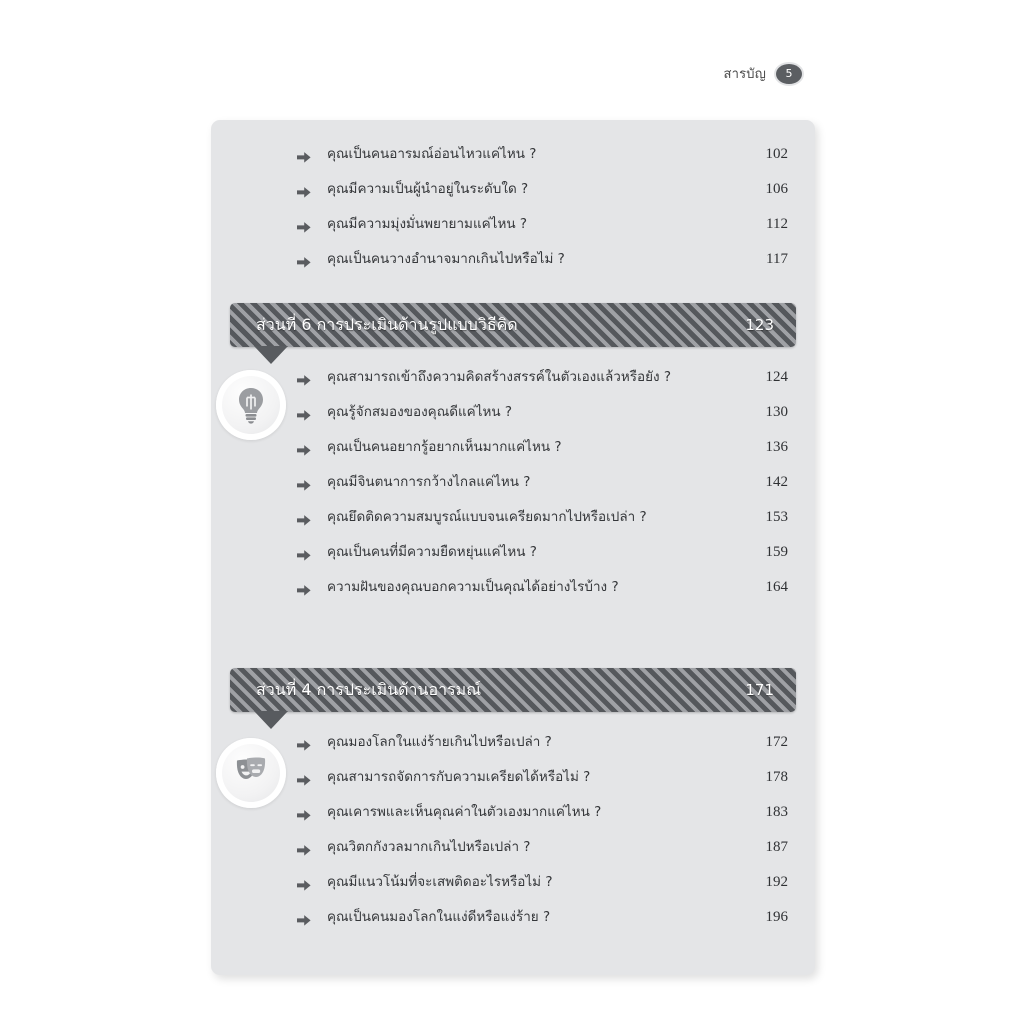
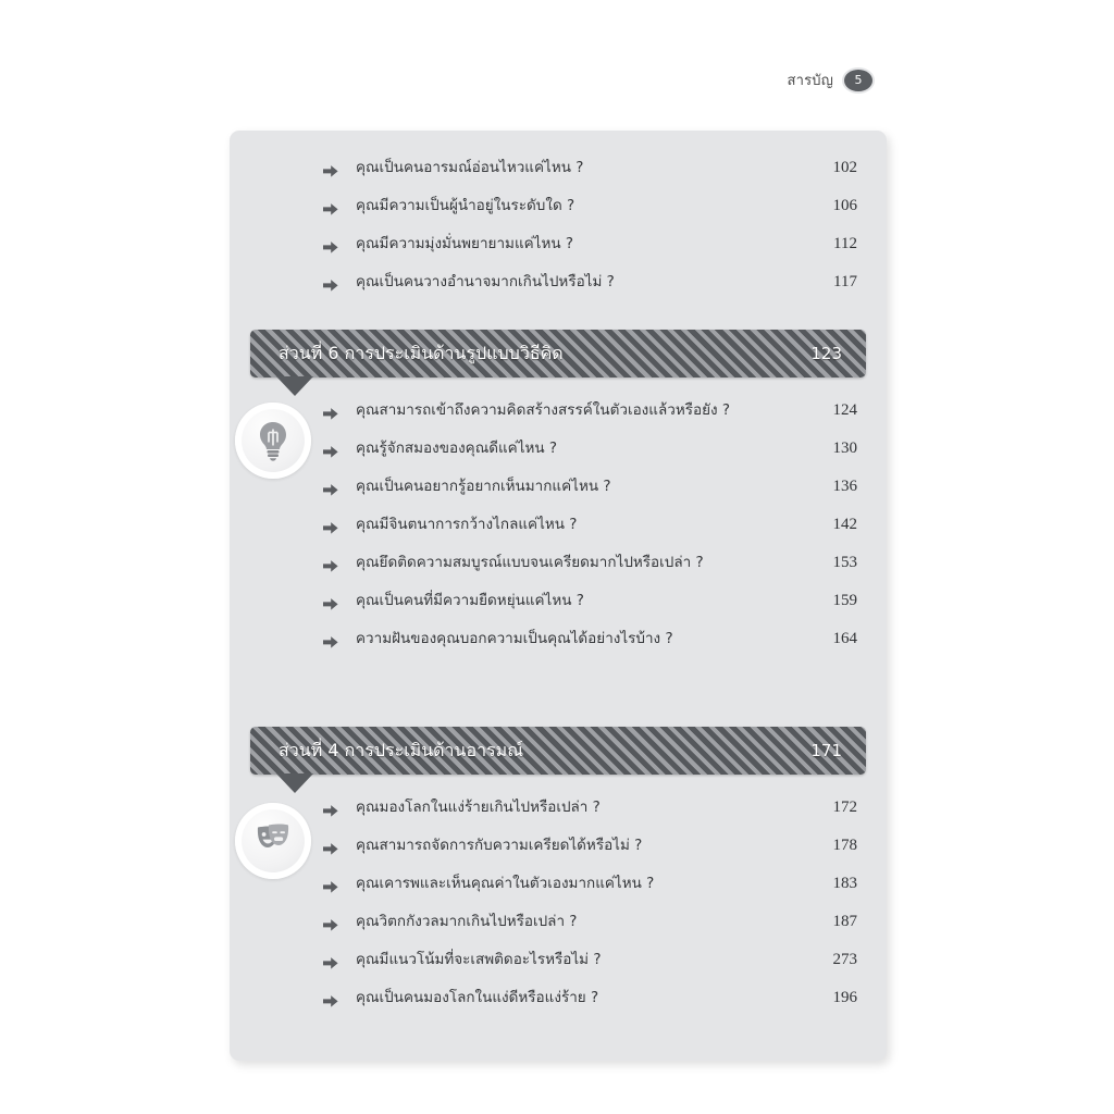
  สารบัญ
  5
  คุณเป็นคนอารมณ์อ่อนไหวแค่ไหน ?
  102
  คุณมีความเป็นผู้นำอยู่ในระดับใด ?
  106
  คุณมีความมุ่งมั่นพยายามแค่ไหน ?
  112
  คุณเป็นคนวางอำนาจมากเกินไปหรือไม่ ?
  117
  ส่วนที่ 6 การประเมินด้านรูปแบบวิธีคิด
  123
  คุณสามารถเข้าถึงความคิดสร้างสรรค์ในตัวเองแล้วหรือยัง ?
  124
  คุณรู้จักสมองของคุณดีแค่ไหน ?
  130
  คุณเป็นคนอยากรู้อยากเห็นมากแค่ไหน ?
  136
  คุณมีจินตนาการกว้างไกลแค่ไหน ?
  142
  คุณยึดติดความสมบูรณ์แบบจนเครียดมากไปหรือเปล่า ?
  153
  คุณเป็นคนที่มีความยืดหยุ่นแค่ไหน ?
  159
  ความฝันของคุณบอกความเป็นคุณได้อย่างไรบ้าง ?
  164
  ส่วนที่ 4 การประเมินด้านอารมณ์
  171
  คุณมองโลกในแง่ร้ายเกินไปหรือเปล่า ?
  172
  คุณสามารถจัดการกับความเครียดได้หรือไม่ ?
  178
  คุณเคารพและเห็นคุณค่าในตัวเองมากแค่ไหน ?
  183
  คุณวิตกกังวลมากเกินไปหรือเปล่า ?
  187
  คุณมีแนวโน้มที่จะเสพติดอะไรหรือไม่ ?
- 192
+ 273
  คุณเป็นคนมองโลกในแง่ดีหรือแง่ร้าย ?
  196
